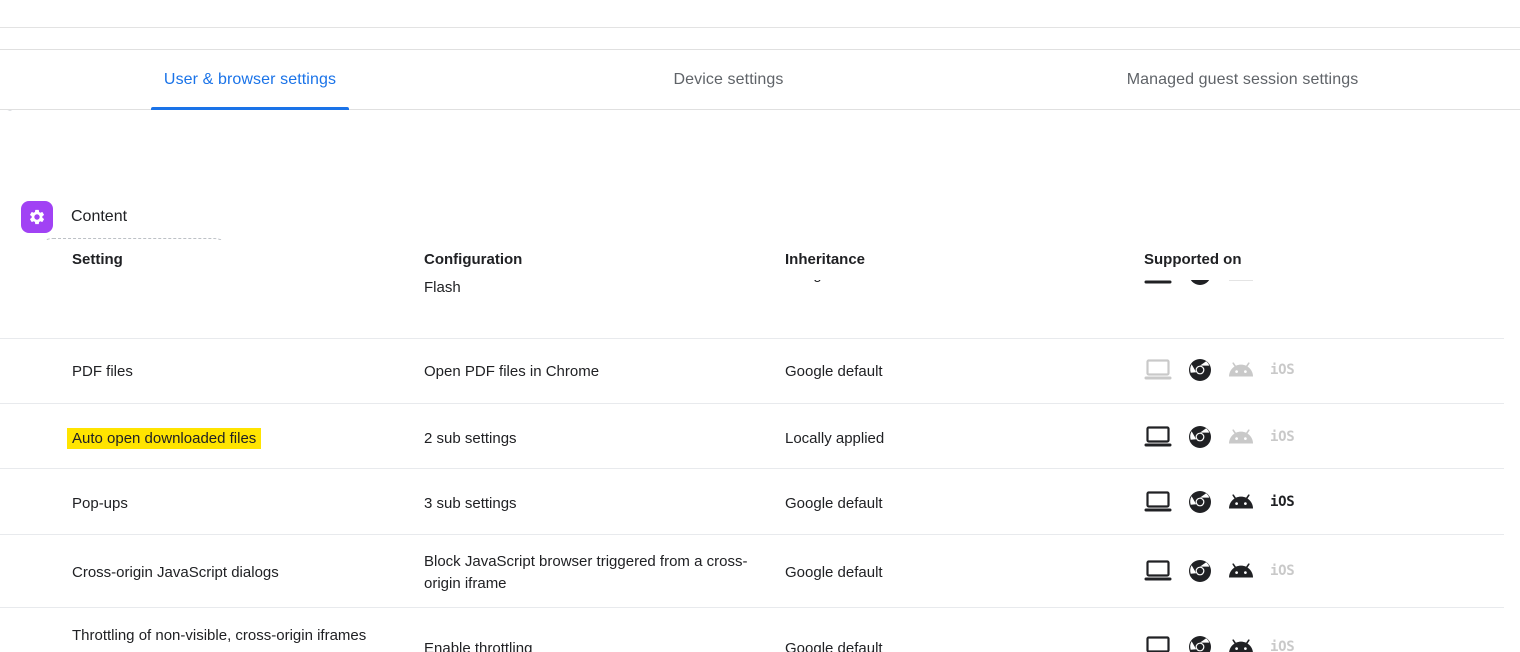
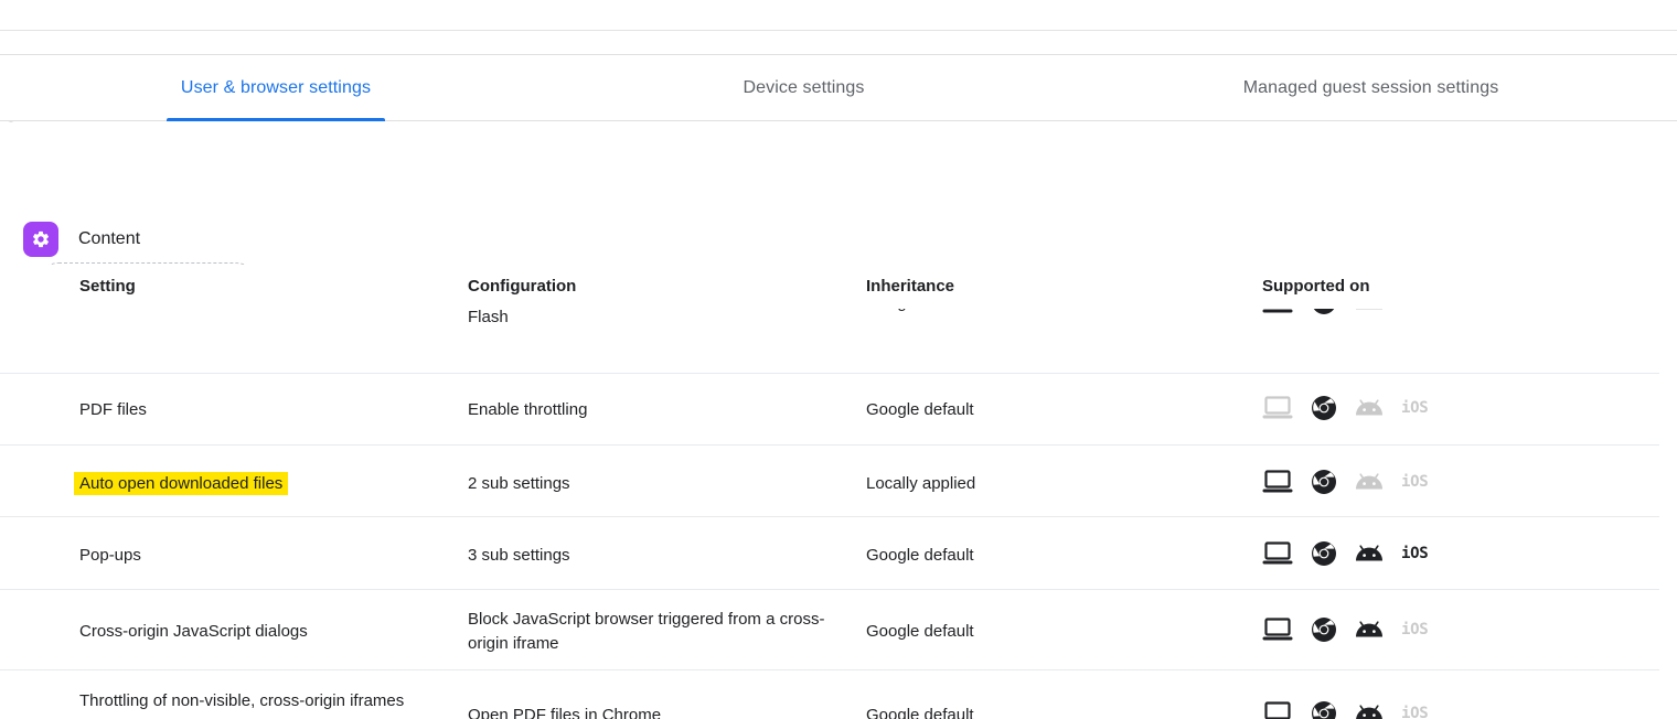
  User & browser settings
  Device settings
  Managed guest session settings
  Content
  Setting
  Configuration
  Inheritance
  Supported on
  Flash
  PDF files
- Open PDF files in Chrome
+ Enable throttling
  Google default
  iOS
  Auto open downloaded files
  2 sub settings
  Locally applied
  iOS
  Pop-ups
  3 sub settings
  Google default
  iOS
  Cross-origin JavaScript dialogs
  Block JavaScript browser triggered from a cross-origin iframe
  Google default
  iOS
  Throttling of non-visible, cross-origin iframes
- Enable throttling
+ Open PDF files in Chrome
  Google default
  iOS
